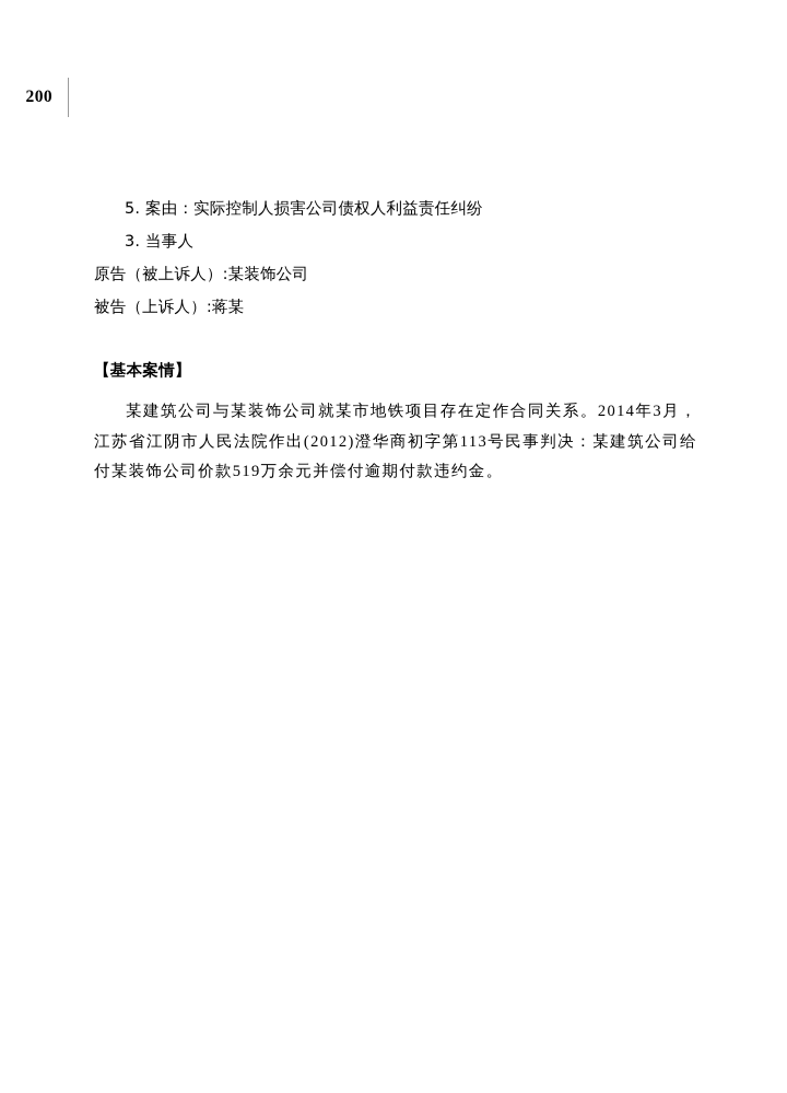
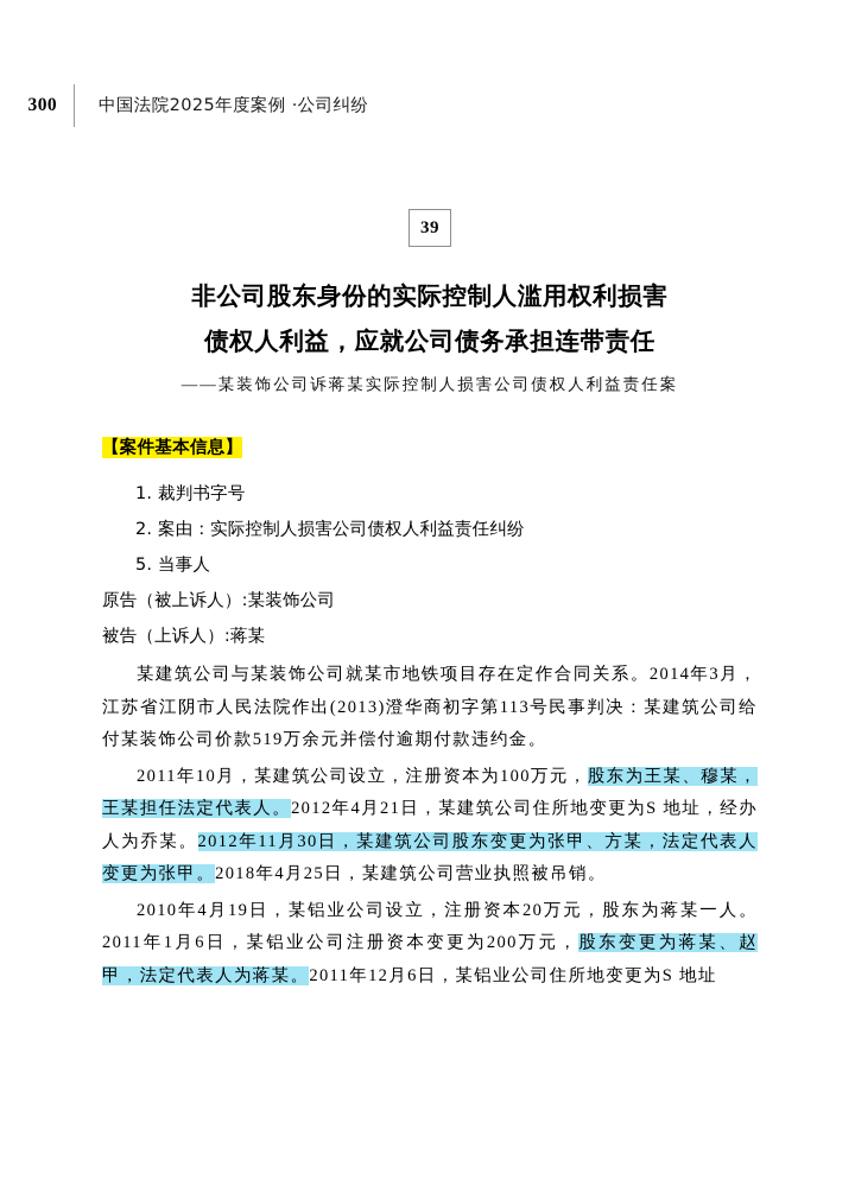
- 200
+ 300
+ 中国法院2025年度案例 ·公司纠纷
+ 39
+ 非公司股东身份的实际控制人滥用权利损害
+ 债权人利益，应就公司债务承担连带责任
+ ——某装饰公司诉蒋某实际控制人损害公司债权人利益责任案
+ 【案件基本信息】
+ 1. 裁判书字号
- 5. 案由：实际控制人损害公司债权人利益责任纠纷
+ 2. 案由：实际控制人损害公司债权人利益责任纠纷
- 3. 当事人
+ 5. 当事人
  原告（被上诉人）:某装饰公司
  被告（上诉人）:蒋某
- 【基本案情】
- 某建筑公司与某装饰公司就某市地铁项目存在定作合同关系。2014年3月，江苏省江阴市人民法院作出(2012)澄华商初字第113号民事判决：某建筑公司给付某装饰公司价款519万余元并偿付逾期付款违约金。
+ 某建筑公司与某装饰公司就某市地铁项目存在定作合同关系。2014年3月，江苏省江阴市人民法院作出(2013)澄华商初字第113号民事判决：某建筑公司给付某装饰公司价款519万余元并偿付逾期付款违约金。
+ 2011年10月，某建筑公司设立，注册资本为100万元，股东为王某、穆某，王某担任法定代表人。2012年4月21日，某建筑公司住所地变更为S 地址，经办人为乔某。2012年11月30日，某建筑公司股东变更为张甲、方某，法定代表人变更为张甲。2018年4月25日，某建筑公司营业执照被吊销。
+ 2010年4月19日，某铝业公司设立，注册资本20万元，股东为蒋某一人。2011年1月6日，某铝业公司注册资本变更为200万元，股东变更为蒋某、赵甲，法定代表人为蒋某。2011年12月6日，某铝业公司住所地变更为S 地址
